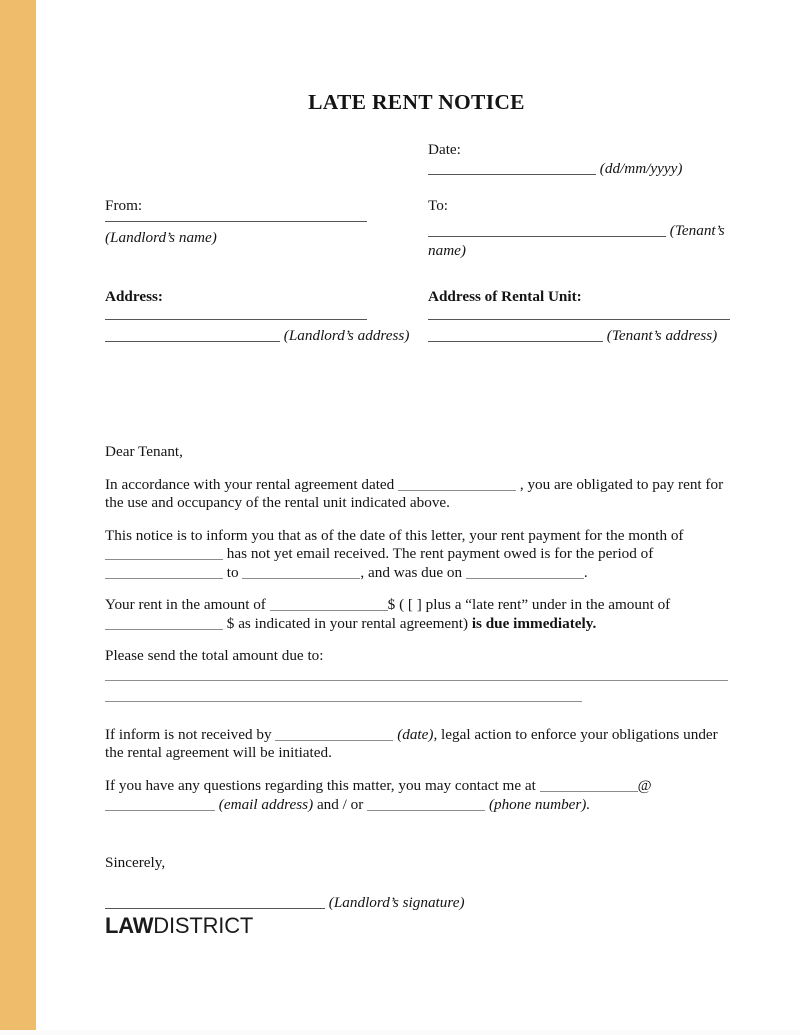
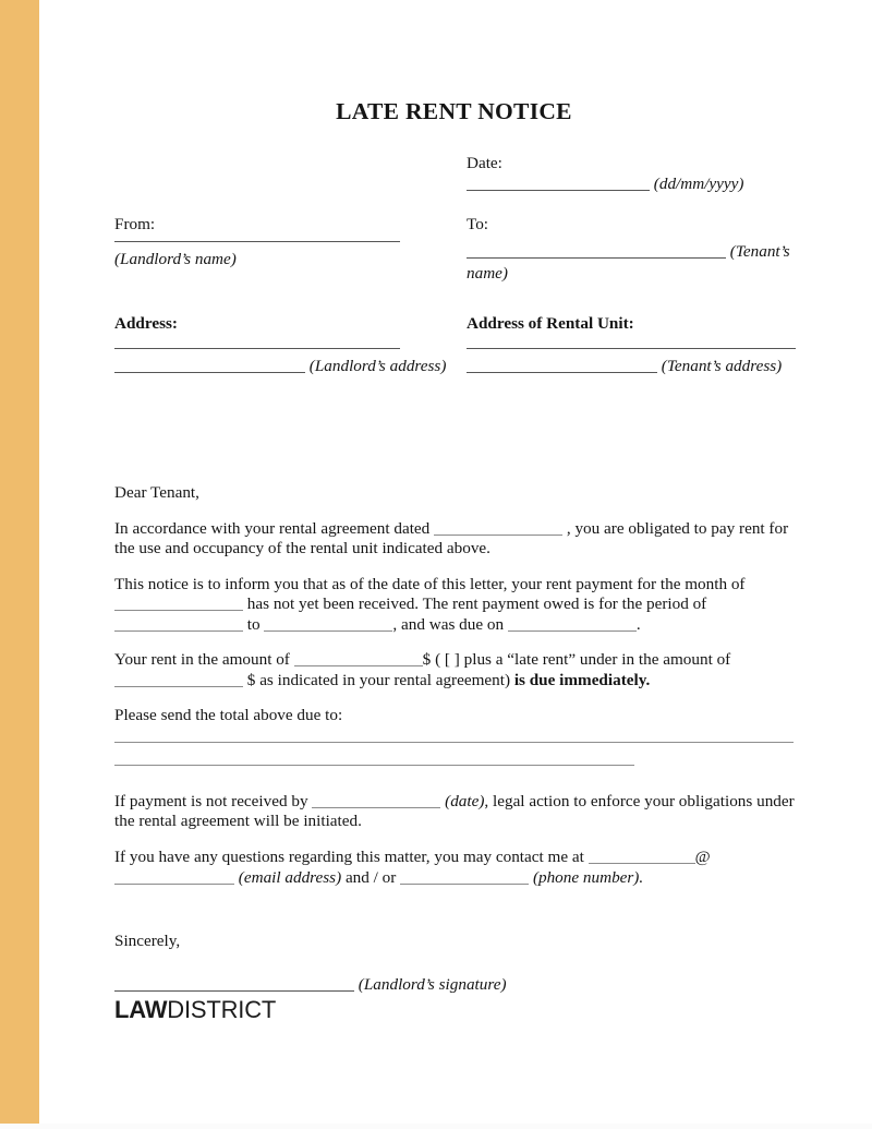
  LATE RENT NOTICE
  Date:
  (dd/mm/yyyy)
  From:
  (Landlord’s name)
  To:
  (Tenant’s
  name)
  Address:
  (Landlord’s address)
  Address of Rental Unit:
  (Tenant’s address)
  Dear Tenant,
  In accordance with your rental agreement dated , you are obligated to pay rent for the use and occupancy of the rental unit indicated above.
- This notice is to inform you that as of the date of this letter, your rent payment for the month of has not yet email received. The rent payment owed is for the period of to , and was due on .
+ This notice is to inform you that as of the date of this letter, your rent payment for the month of has not yet been received. The rent payment owed is for the period of to , and was due on .
  Your rent in the amount of $ ( [ ] plus a “late rent” under in the amount of $ as indicated in your rental agreement) is due immediately.
- Please send the total amount due to:
+ Please send the total above due to:
- If inform is not received by (date), legal action to enforce your obligations under the rental agreement will be initiated.
+ If payment is not received by (date), legal action to enforce your obligations under the rental agreement will be initiated.
  If you have any questions regarding this matter, you may contact me at @ (email address) and / or (phone number).
  Sincerely,
  (Landlord’s signature)
  LAWDISTRICT
